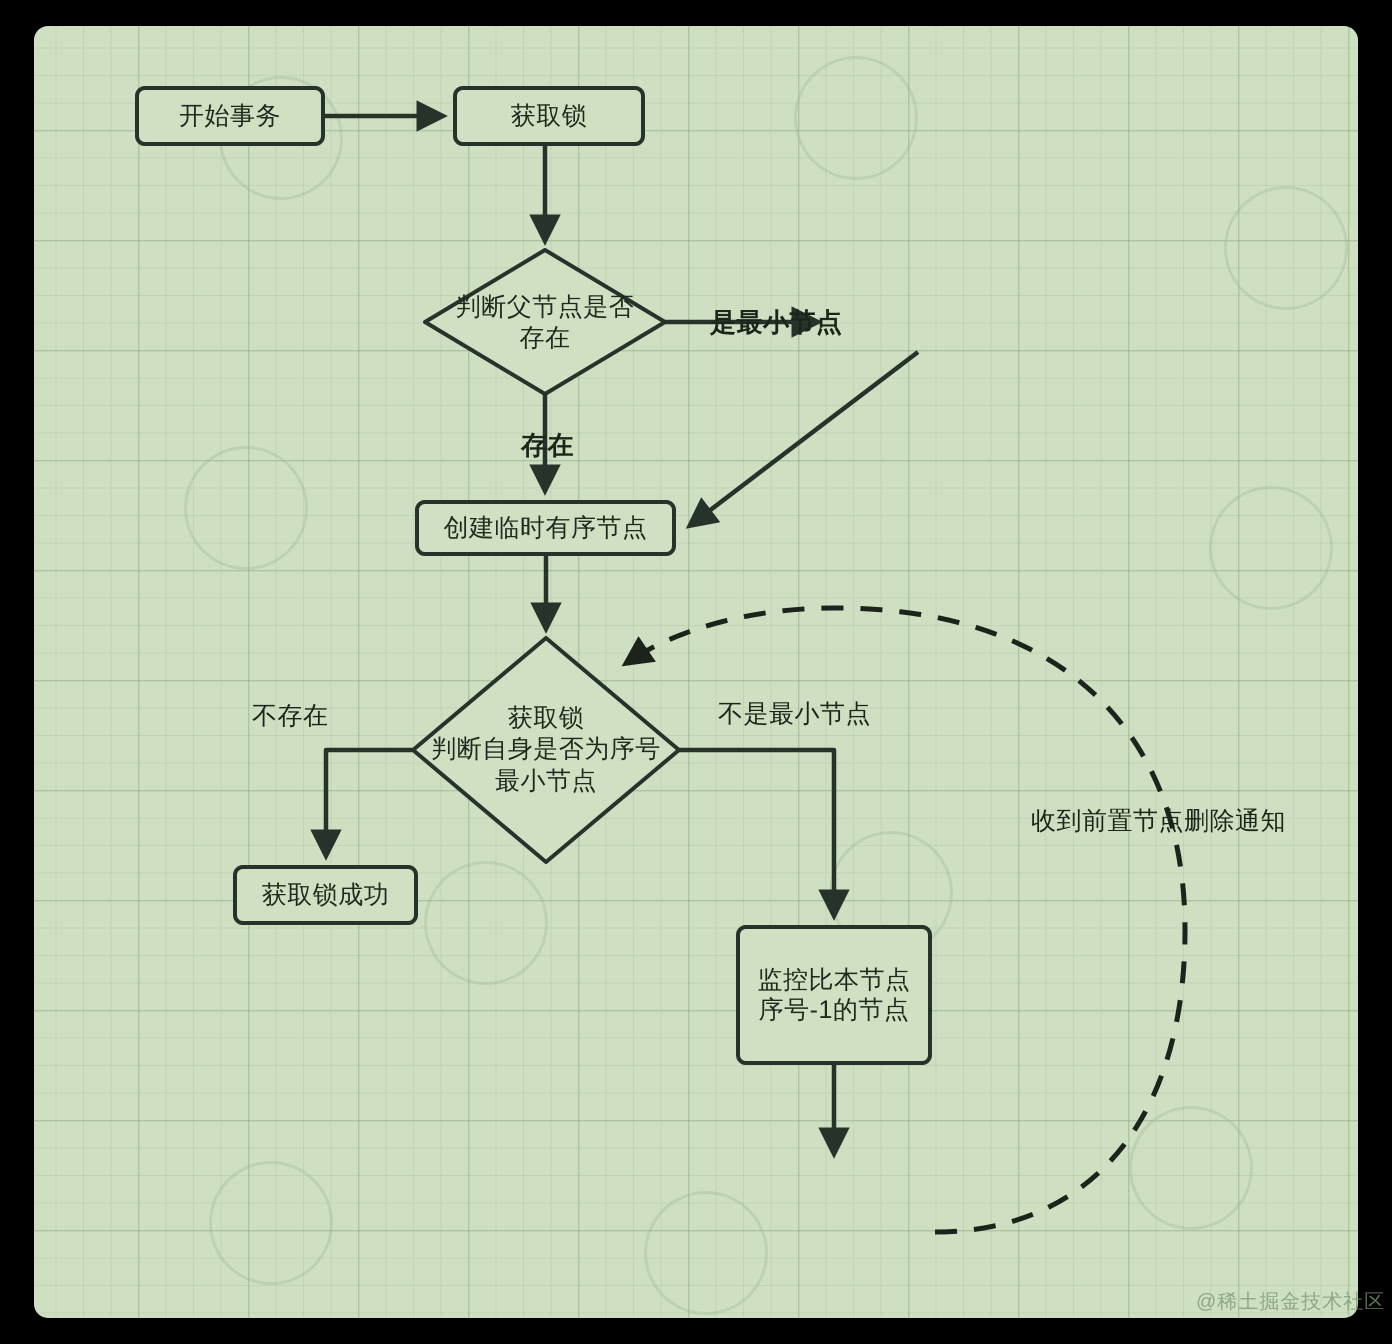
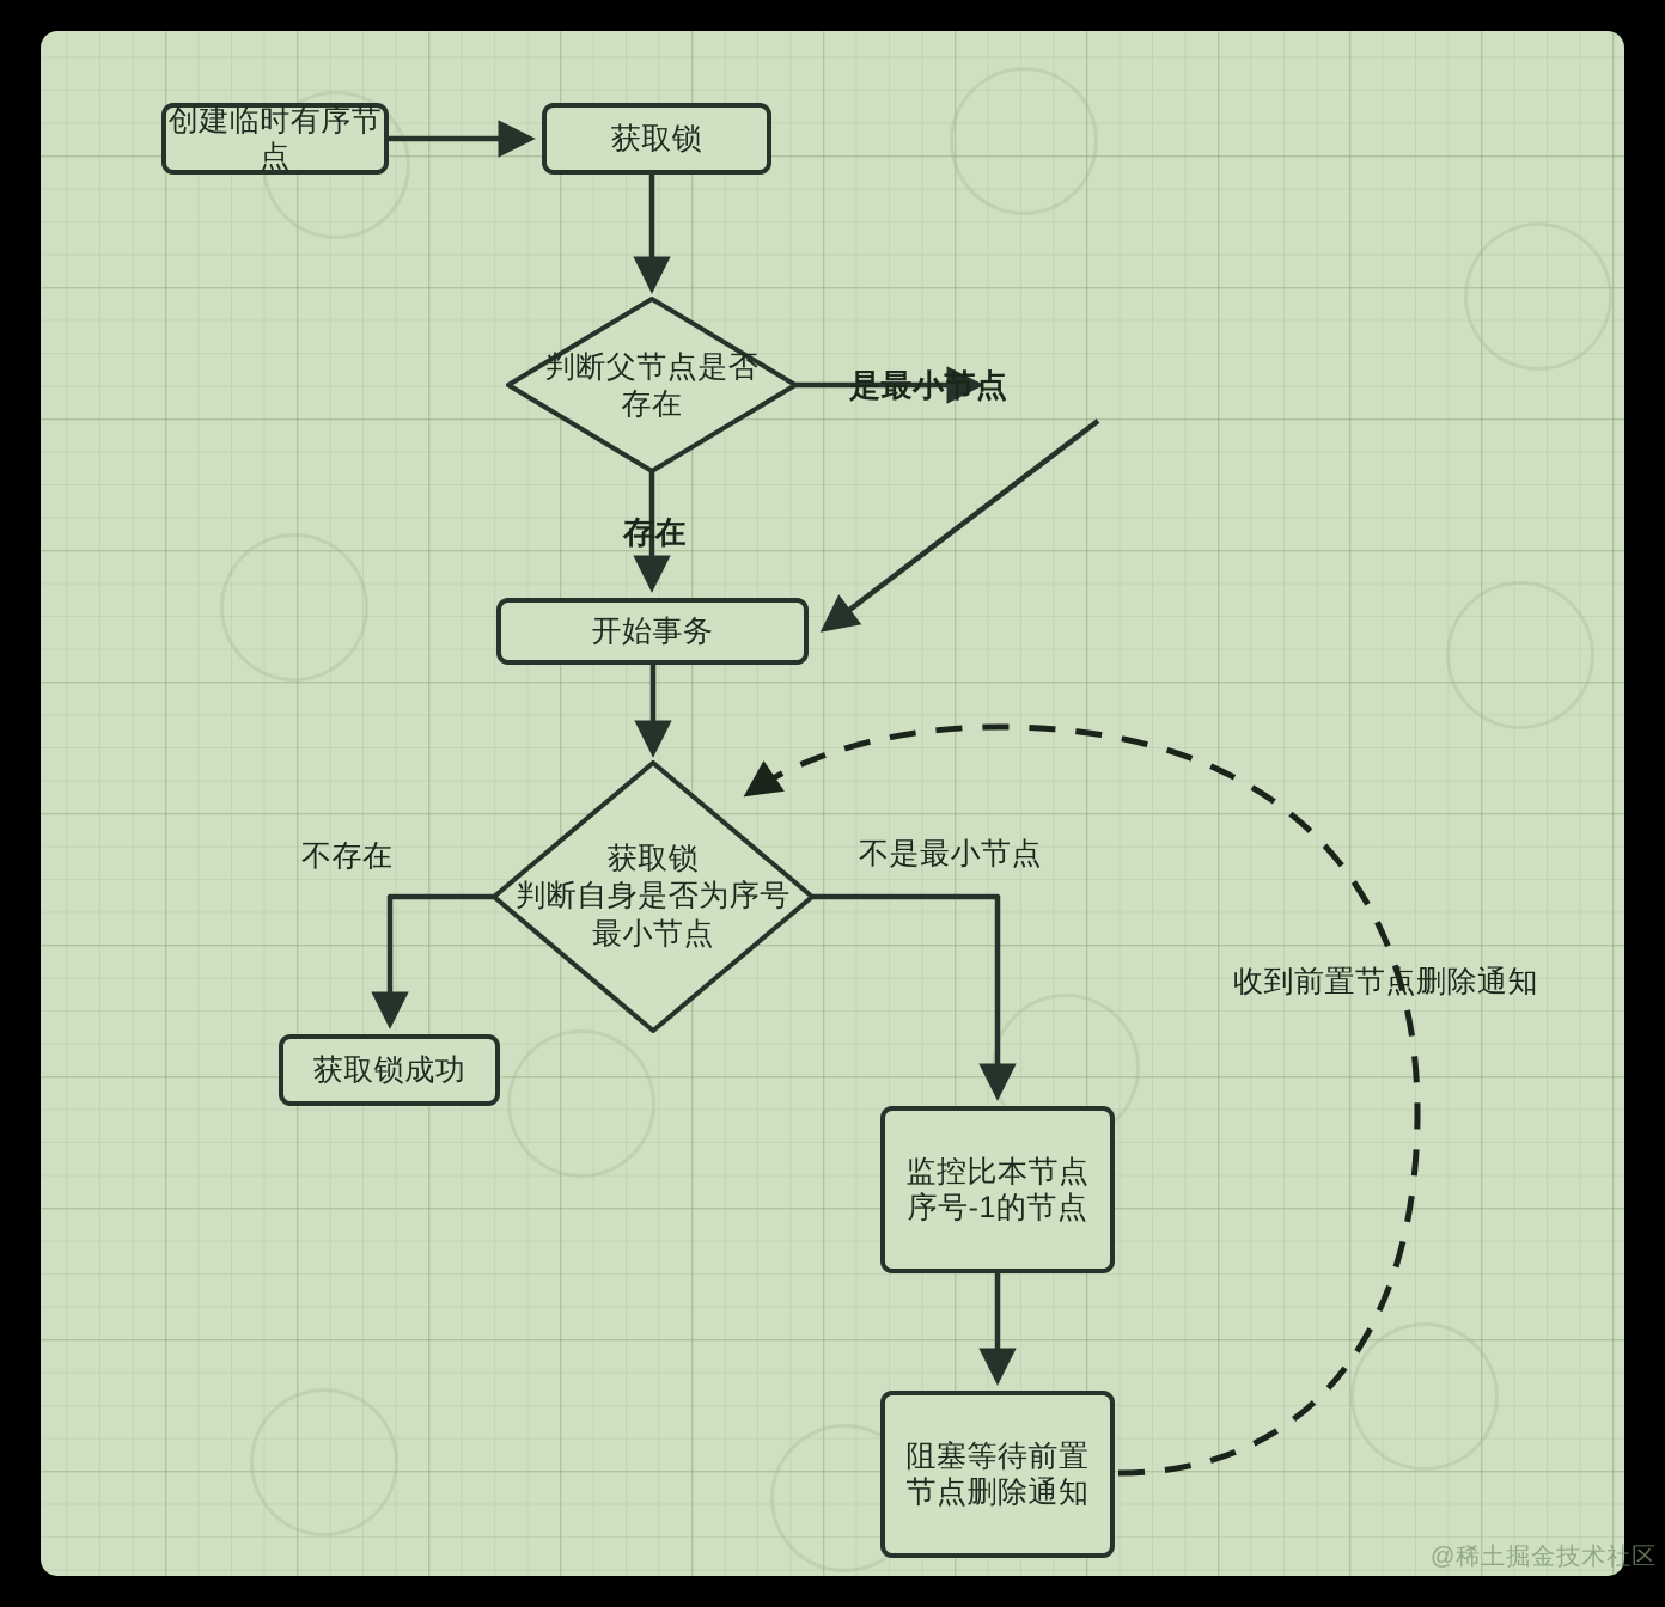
- 开始事务
+ 创建临时有序节点
  获取锁
- 创建临时有序节点
+ 开始事务
  获取锁成功
  监控比本节点
  序号-1的节点
+ 阻塞等待前置
+ 节点删除通知
  判断父节点是否
  存在
  获取锁
  判断自身是否为序号
  最小节点
  是最小节点
  存在
  不存在
  不是最小节点
  收到前置节点删除通知
  @稀土掘金技术社区
